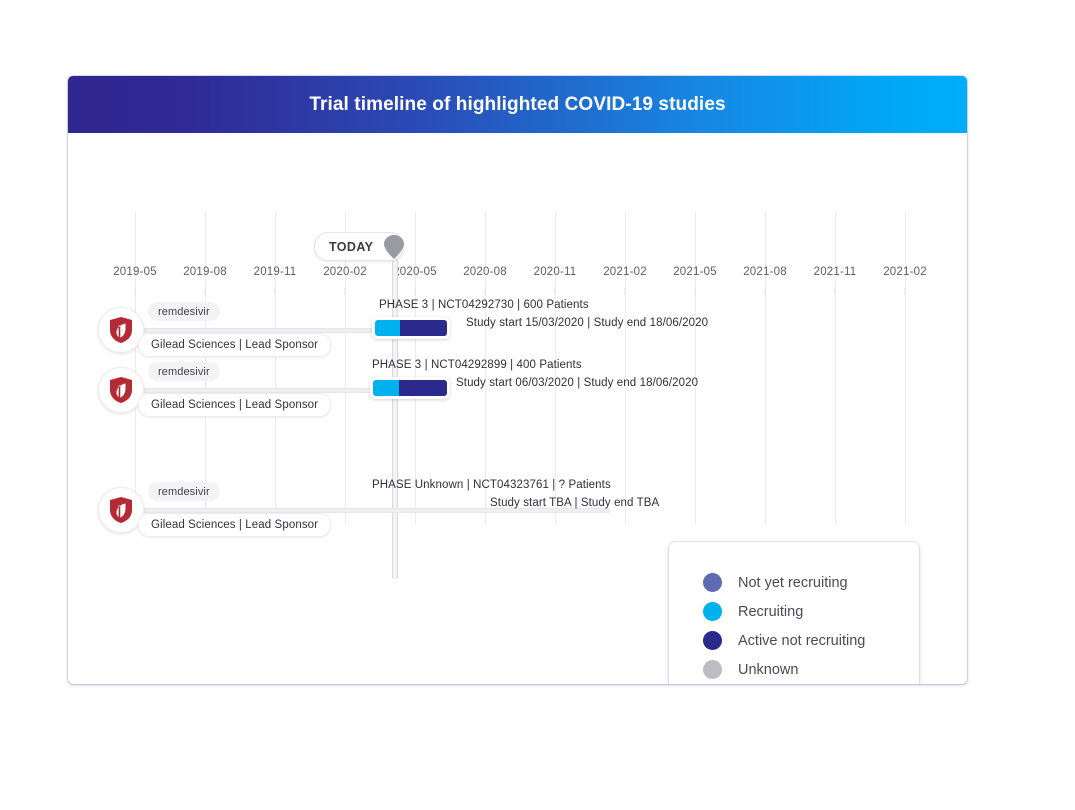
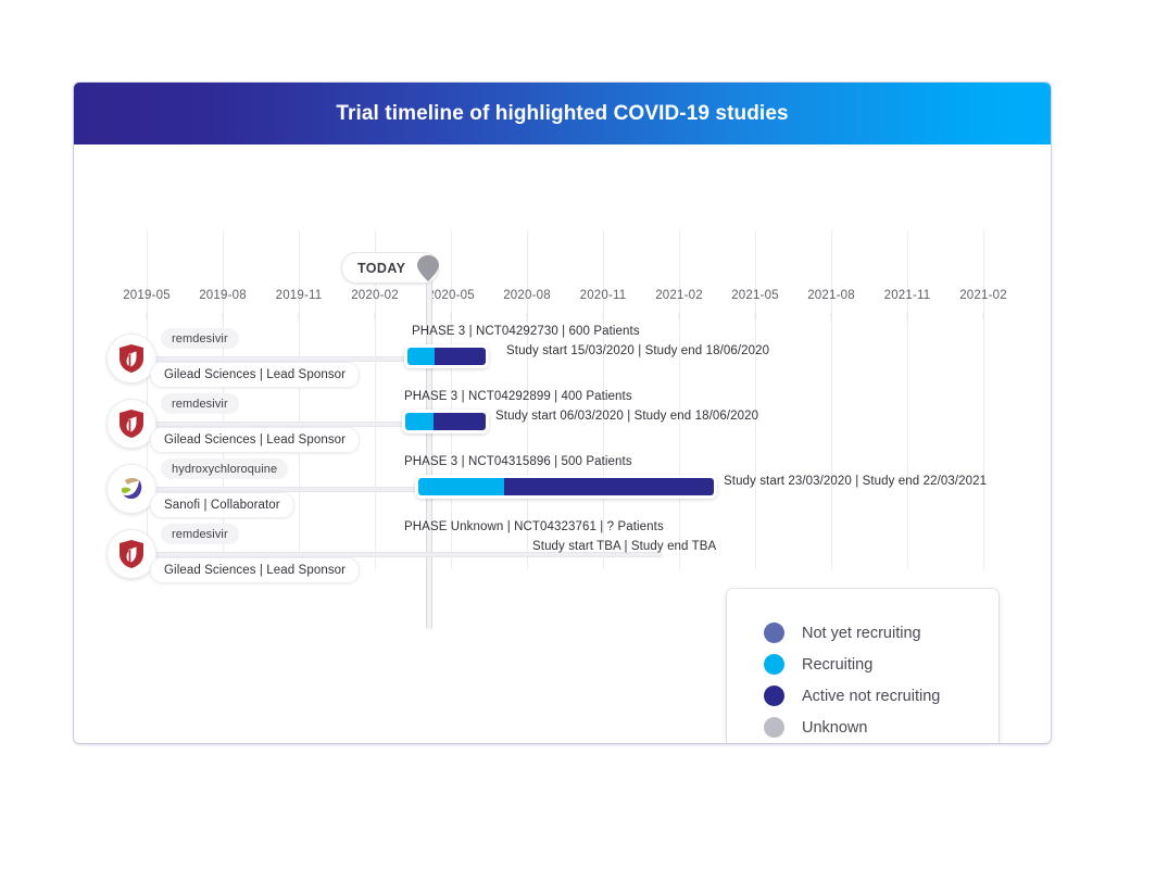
  Trial timeline of highlighted COVID-19 studies
  2019-05
  2019-08
  2019-11
  2020-02
  020-05
  2020-08
  2020-11
  2021-02
  2021-05
  2021-08
  2021-11
  2021-02
  TODAY
  remdesivir
  Gilead Sciences | Lead Sponsor
  PHASE 3 | NCT04292730 | 600 Patients
  Study start 15/03/2020 | Study end 18/06/2020
  remdesivir
  Gilead Sciences | Lead Sponsor
  PHASE 3 | NCT04292899 | 400 Patients
  Study start 06/03/2020 | Study end 18/06/2020
+ hydroxychloroquine
+ Sanofi | Collaborator
+ PHASE 3 | NCT04315896 | 500 Patients
+ Study start 23/03/2020 | Study end 22/03/2021
  remdesivir
  Gilead Sciences | Lead Sponsor
  PHASE Unknown | NCT04323761 | ? Patients
  Study start TBA | Study end TBA
  Not yet recruiting
  Recruiting
  Active not recruiting
  Unknown
